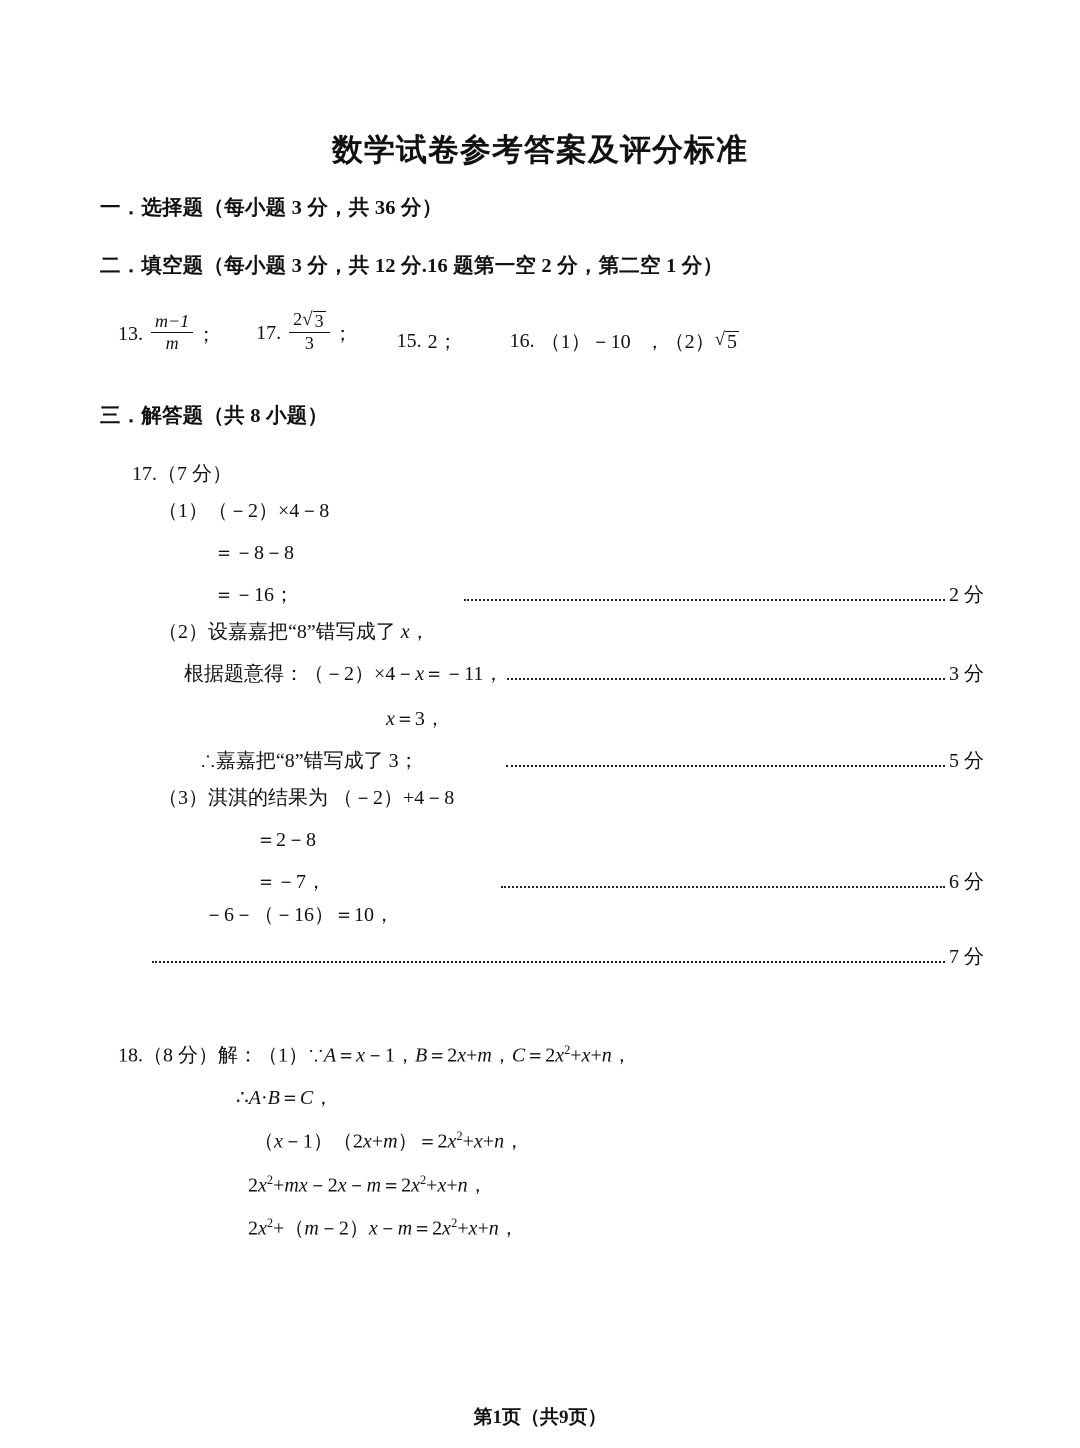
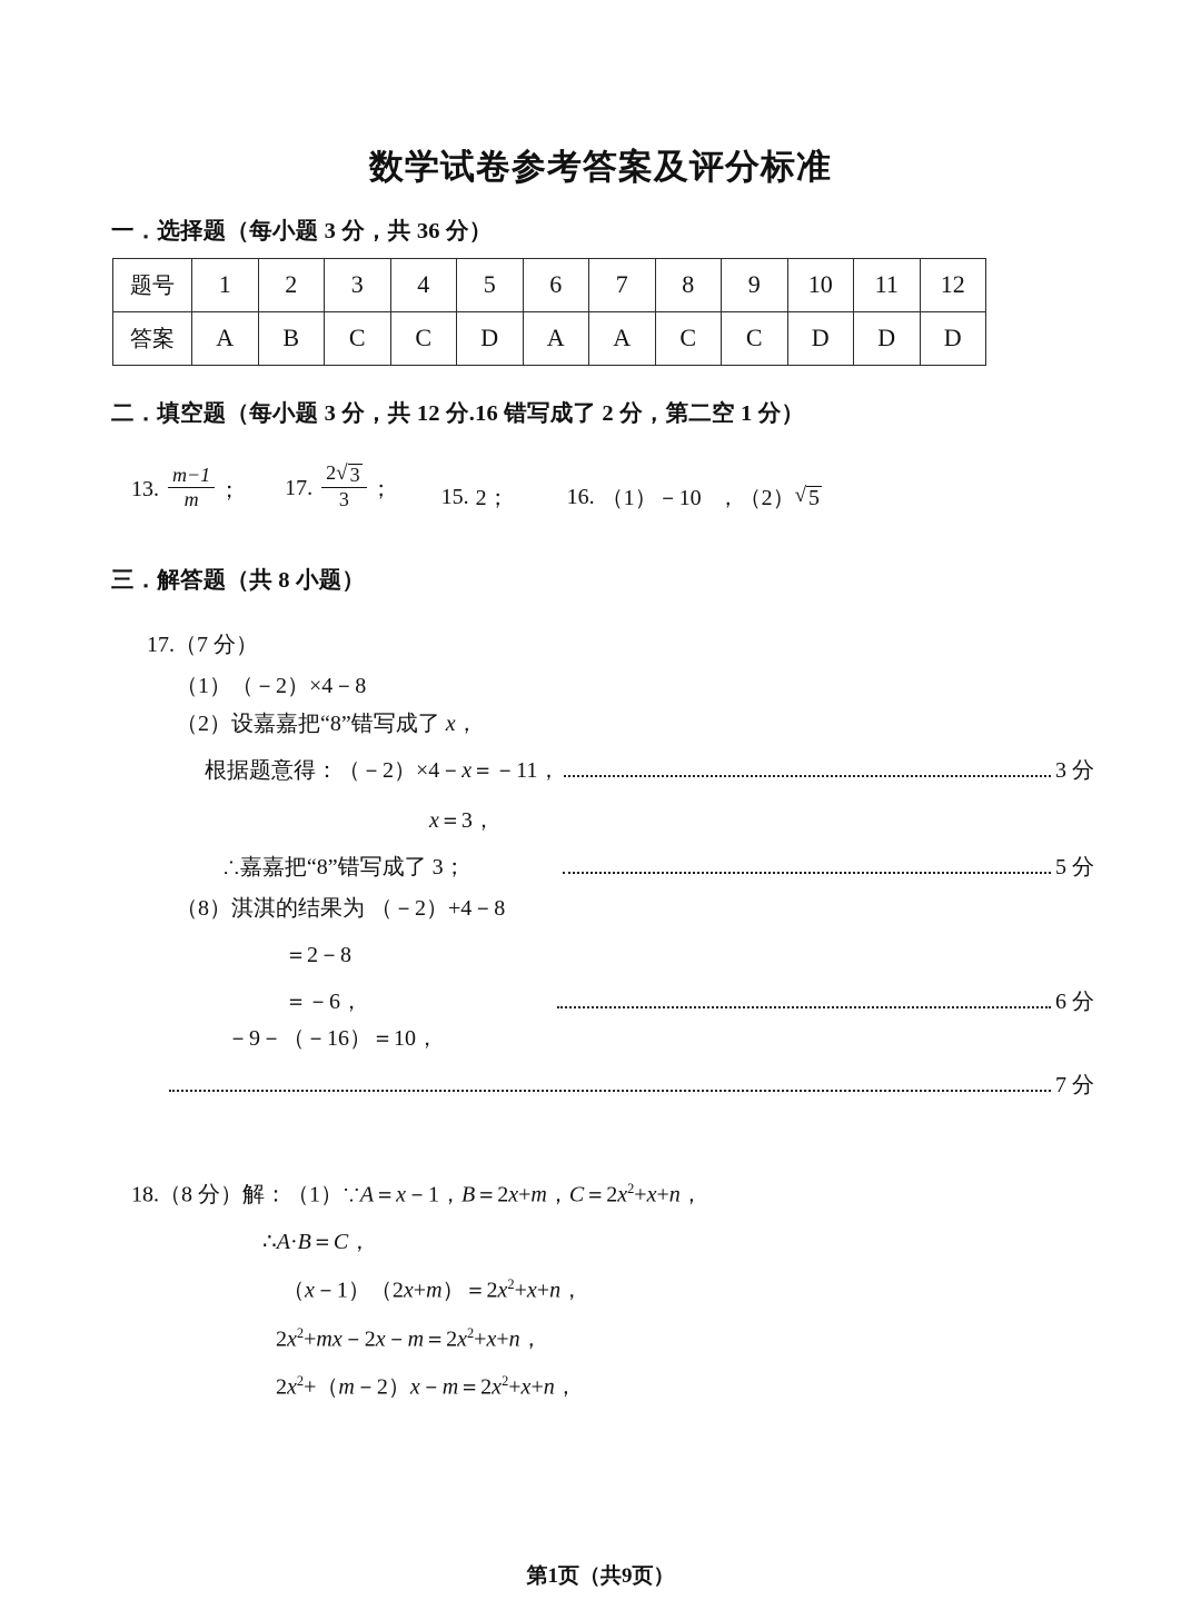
  数学试卷参考答案及评分标准
  一．选择题（每小题 3 分，共 36 分）
+ 题号	1	2	3	4	5	6	7	8	9	10	11	12
+ 答案	A	B	C	C	D	A	A	C	C	D	D	D
- 二．填空题（每小题 3 分，共 12 分.16 题第一空 2 分，第二空 1 分）
+ 二．填空题（每小题 3 分，共 12 分.16 错写成了 2 分，第二空 1 分）
  13.
  m−1
  m
  ；
  17.
  2
  √
  3
  3
  ；
  15.
  2；
  16.
  （1）－10
  ，
  （2）
  √
  5
  三．解答题（共 8 小题）
  17.（7 分）
  （1）（－2）×4－8
- ＝－8－8
- ＝－16；
- 2 分
  （2）设嘉嘉把“8”错写成了 x，
  根据题意得：（－2）×4－x＝－11，
  3 分
  x＝3，
  ∴嘉嘉把“8”错写成了 3；
  5 分
- （3）淇淇的结果为 （－2）+4－8
+ （8）淇淇的结果为 （－2）+4－8
  ＝2－8
- ＝－7，
+ ＝－6，
  6 分
- －6－（－16）＝10，
+ －9－（－16）＝10，
  7 分
  18.（8 分）解：（1）∵A＝x－1，B＝2x+m，C＝2x2+x+n，
  ∴A·B＝C，
  （x－1）（2x+m）＝2x2+x+n，
  2x2+mx－2x－m＝2x2+x+n，
  2x2+（m－2）x－m＝2x2+x+n，
  第1页（共9页）
